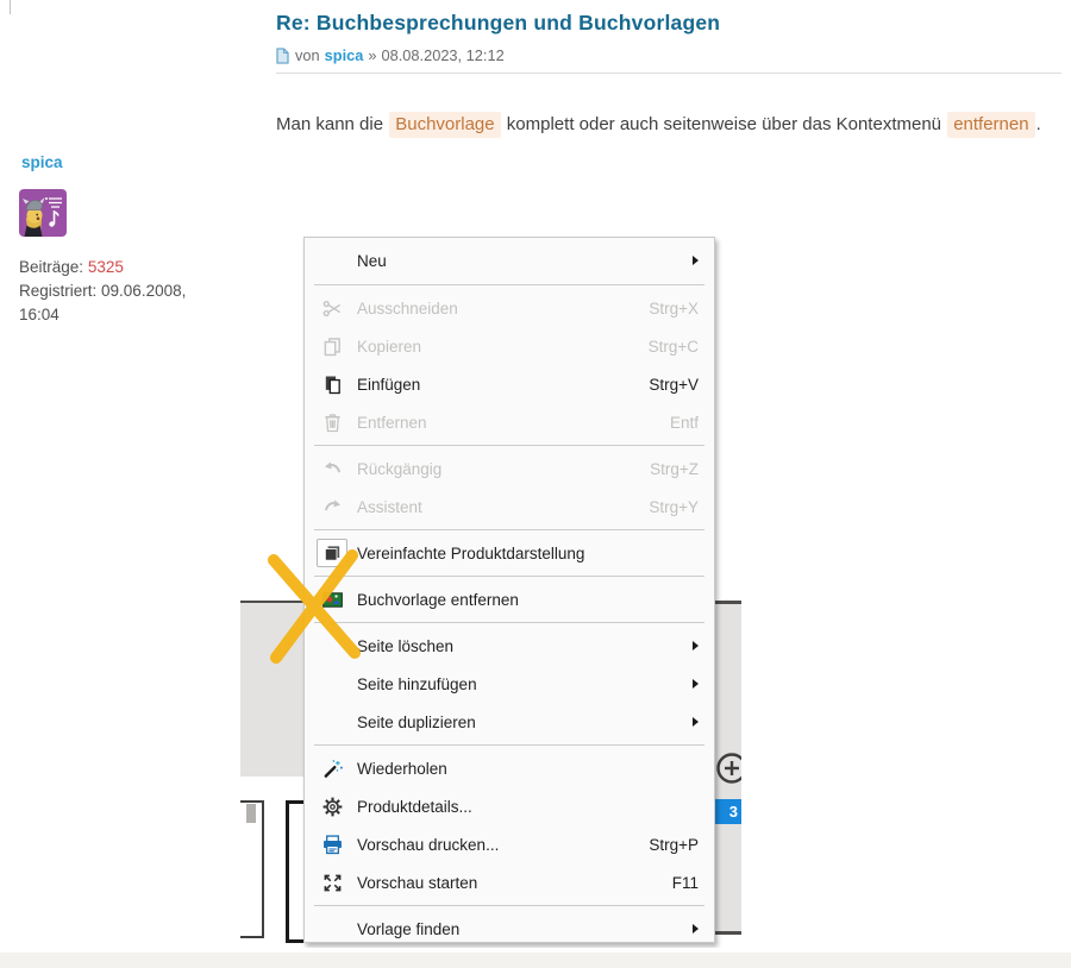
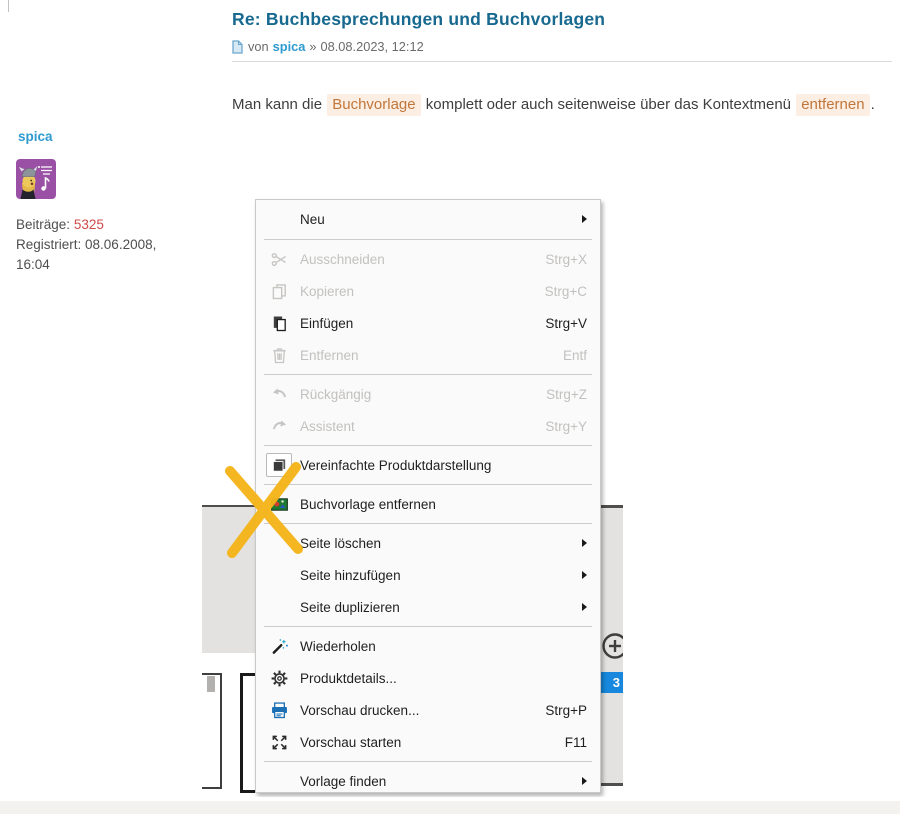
  Re: Buchbesprechungen und Buchvorlagen
  von
  spica
  »
  08.08.2023, 12:12
  Man kann die Buchvorlage komplett oder auch seitenweise über das Kontextmenü entfernen .
  spica
  Beiträge: 5325
- Registriert: 09.06.2008, 16:04
+ Registriert: 08.06.2008, 16:04
  3
  Neu
  Ausschneiden
  Strg+X
  Kopieren
  Strg+C
  Einfügen
  Strg+V
  Entfernen
  Entf
  Rückgängig
  Strg+Z
  Assistent
  Strg+Y
  Vereinfachte Produktdarstellung
  Buchvorlage entfernen
  Seite löschen
  Seite hinzufügen
  Seite duplizieren
  Wiederholen
  Produktdetails...
  Vorschau drucken...
  Strg+P
  Vorschau starten
  F11
  Vorlage finden
